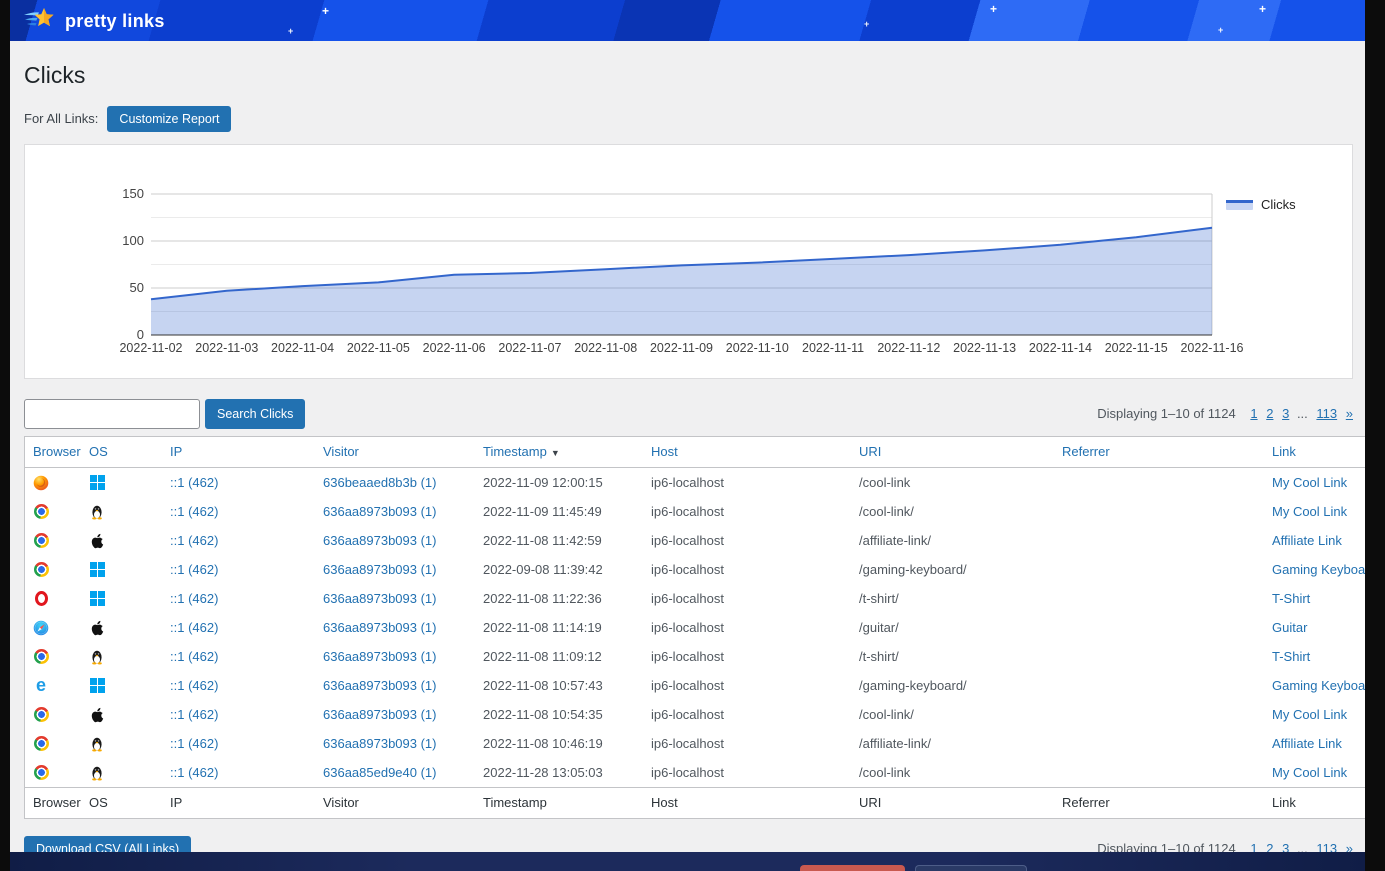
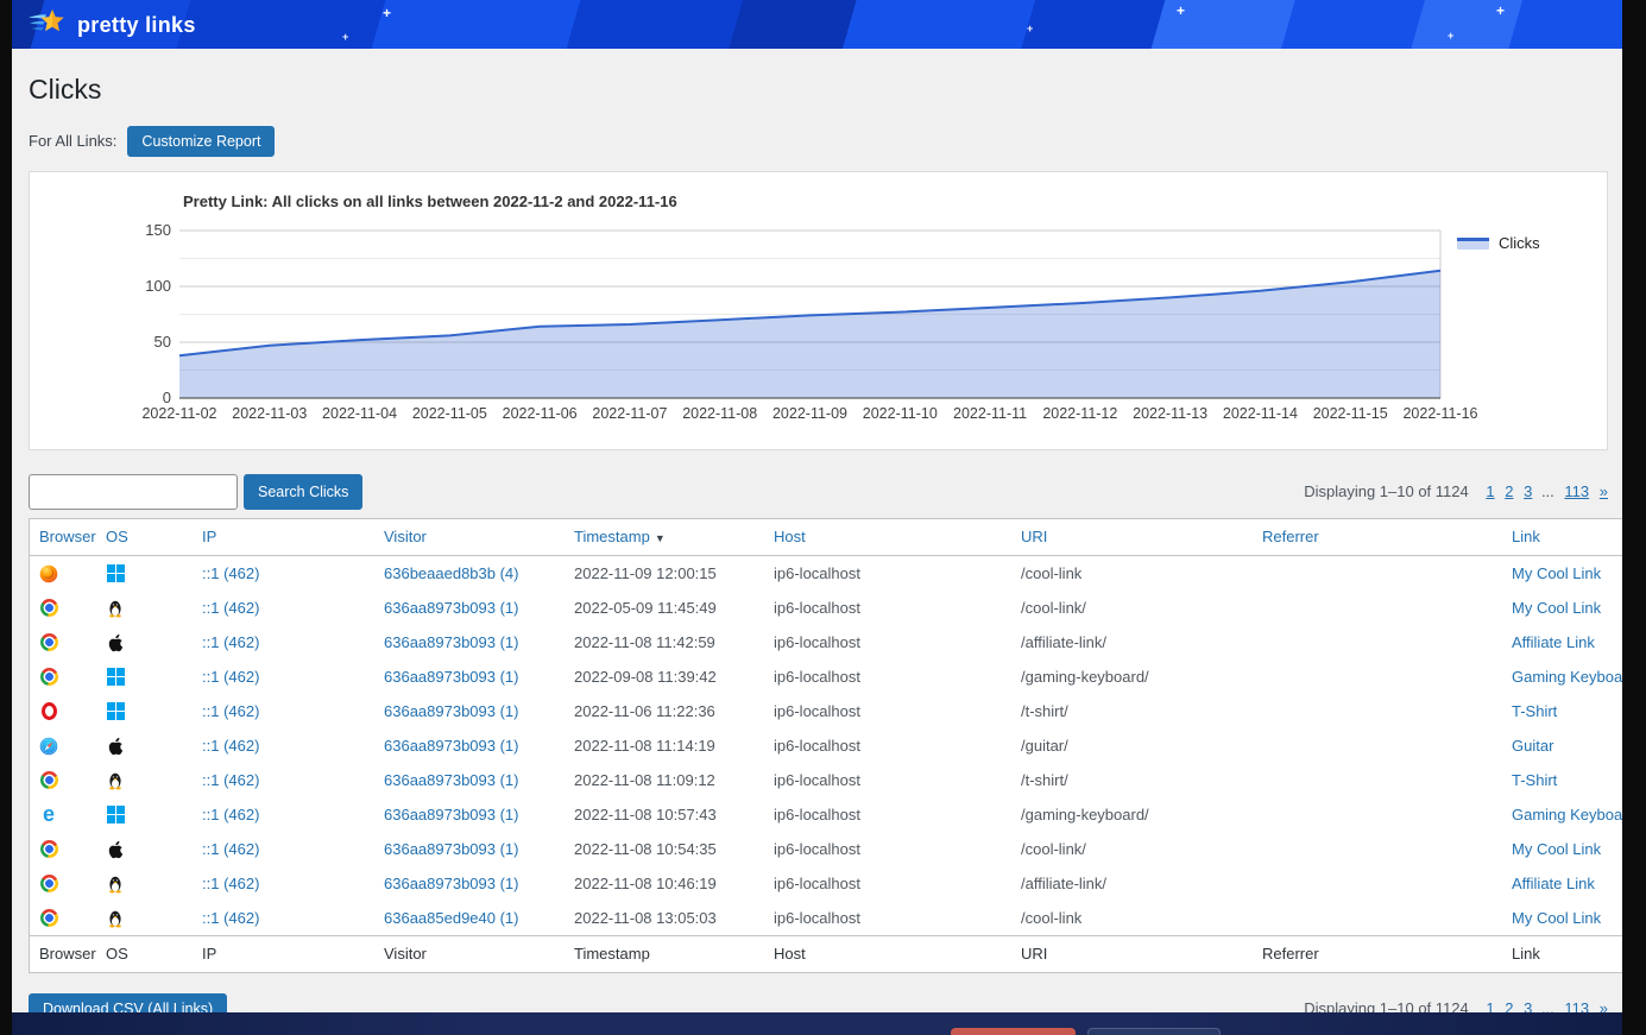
  pretty links
  Clicks
  For All Links:
  Customize Report
+ Pretty Link: All clicks on all links between 2022-11-2 and 2022-11-16
  0
  50
  100
  150
  2022-11-02
  2022-11-03
  2022-11-04
  2022-11-05
  2022-11-06
  2022-11-07
  2022-11-08
  2022-11-09
  2022-11-10
  2022-11-11
  2022-11-12
  2022-11-13
  2022-11-14
  2022-11-15
  2022-11-16
  Clicks
  Search Clicks
  Displaying 1–10 of 1124 1 2 3 ... 113 »
  Browser	OS	IP	Visitor	Timestamp ▼	Host	URI	Referrer	Link
- 		::1 (462)	636beaaed8b3b (1)	2022-11-09 12:00:15	ip6-localhost	/cool-link		My Cool Link
+ 		::1 (462)	636beaaed8b3b (4)	2022-11-09 12:00:15	ip6-localhost	/cool-link		My Cool Link
- 		::1 (462)	636aa8973b093 (1)	2022-11-09 11:45:49	ip6-localhost	/cool-link/		My Cool Link
+ 		::1 (462)	636aa8973b093 (1)	2022-05-09 11:45:49	ip6-localhost	/cool-link/		My Cool Link
  		::1 (462)	636aa8973b093 (1)	2022-11-08 11:42:59	ip6-localhost	/affiliate-link/		Affiliate Link
  		::1 (462)	636aa8973b093 (1)	2022-09-08 11:39:42	ip6-localhost	/gaming-keyboard/		Gaming Keyboa
- 		::1 (462)	636aa8973b093 (1)	2022-11-08 11:22:36	ip6-localhost	/t-shirt/		T-Shirt
+ 		::1 (462)	636aa8973b093 (1)	2022-11-06 11:22:36	ip6-localhost	/t-shirt/		T-Shirt
  		::1 (462)	636aa8973b093 (1)	2022-11-08 11:14:19	ip6-localhost	/guitar/		Guitar
  		::1 (462)	636aa8973b093 (1)	2022-11-08 11:09:12	ip6-localhost	/t-shirt/		T-Shirt
  e		::1 (462)	636aa8973b093 (1)	2022-11-08 10:57:43	ip6-localhost	/gaming-keyboard/		Gaming Keyboa
  		::1 (462)	636aa8973b093 (1)	2022-11-08 10:54:35	ip6-localhost	/cool-link/		My Cool Link
  		::1 (462)	636aa8973b093 (1)	2022-11-08 10:46:19	ip6-localhost	/affiliate-link/		Affiliate Link
- 		::1 (462)	636aa85ed9e40 (1)	2022-11-28 13:05:03	ip6-localhost	/cool-link		My Cool Link
+ 		::1 (462)	636aa85ed9e40 (1)	2022-11-08 13:05:03	ip6-localhost	/cool-link		My Cool Link
  Browser	OS	IP	Visitor	Timestamp	Host	URI	Referrer	Link
  Download CSV (All Links)
  Displaying 1–10 of 1124 1 2 3 ... 113 »
